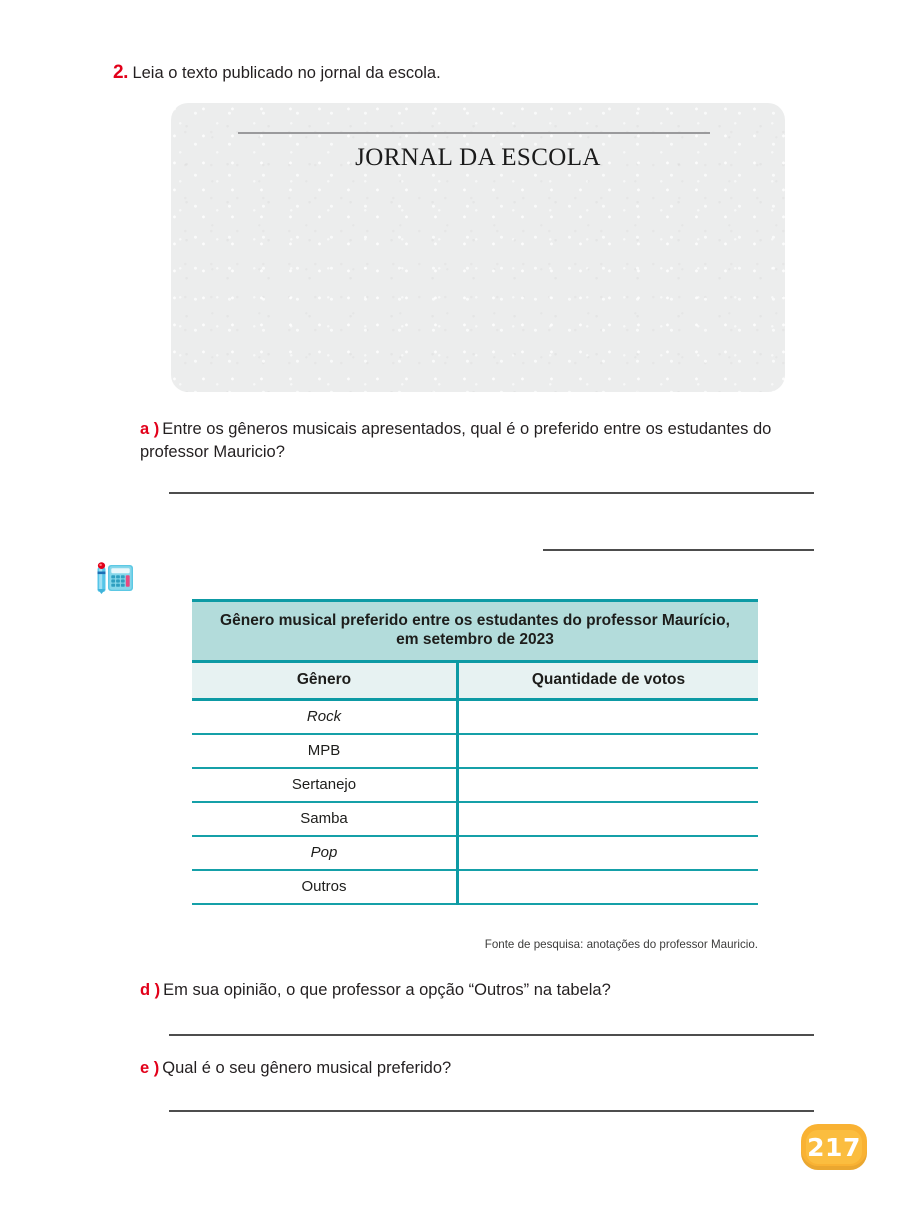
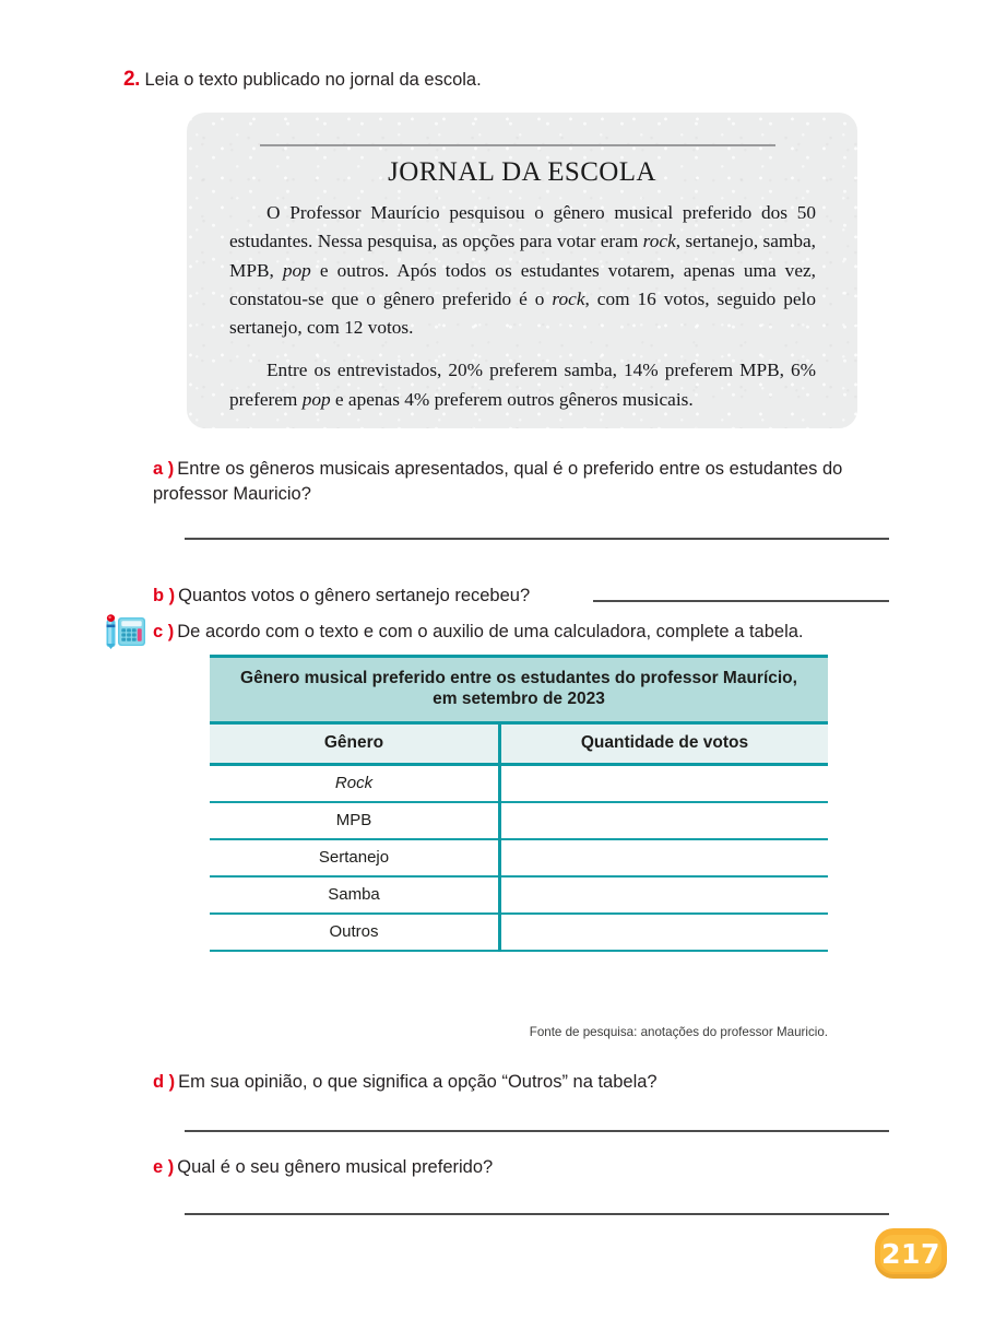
  2. Leia o texto publicado no jornal da escola.
  JORNAL DA ESCOLA
+ O Professor Maurício pesquisou o gênero musical preferido dos 50 estudantes. Nessa pesquisa, as opções para votar eram rock, sertanejo, samba, MPB, pop e outros. Após todos os estudantes votarem, apenas uma vez, constatou-se que o gênero preferido é o rock, com 16 votos, seguido pelo sertanejo, com 12 votos.
+ Entre os entrevistados, 20% preferem samba, 14% preferem MPB, 6% preferem pop e apenas 4% preferem outros gêneros musicais.
  a ) Entre os gêneros musicais apresentados, qual é o preferido entre os estudantes do professor Mauricio?
+ b ) Quantos votos o gênero sertanejo recebeu?
+ c ) De acordo com o texto e com o auxilio de uma calculadora, complete a tabela.
  Gênero musical preferido entre os estudantes do professor Maurício, em setembro de 2023
  Gênero	Quantidade de votos
  Rock
  MPB
  Sertanejo
  Samba
- Pop
  Outros
  Fonte de pesquisa: anotações do professor Mauricio.
- d ) Em sua opinião, o que professor a opção “Outros” na tabela?
+ d ) Em sua opinião, o que significa a opção “Outros” na tabela?
  e ) Qual é o seu gênero musical preferido?
  217
